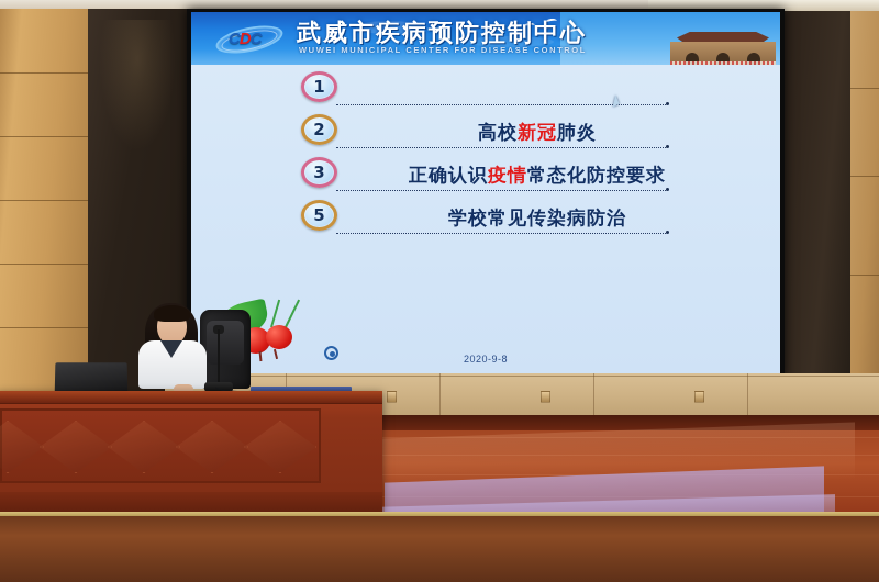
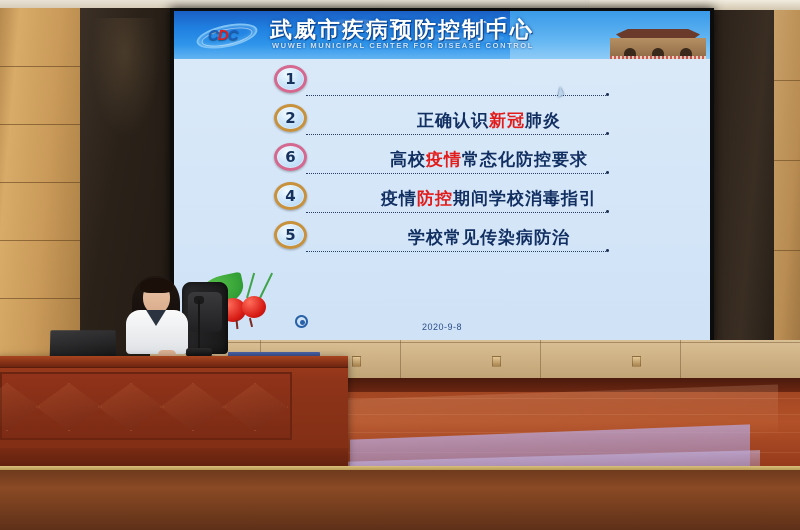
  CDC
  武威市疾病预防控制中心
  WUWEI MUNICIPAL CENTER FOR DISEASE CONTROL
  1
  2
- 高校新冠肺炎
+ 正确认识新冠肺炎
- 3
+ 6
- 正确认识疫情常态化防控要求
+ 高校疫情常态化防控要求
+ 4
+ 疫情防控期间学校消毒指引
  5
  学校常见传染病防治
  2020-9-8
